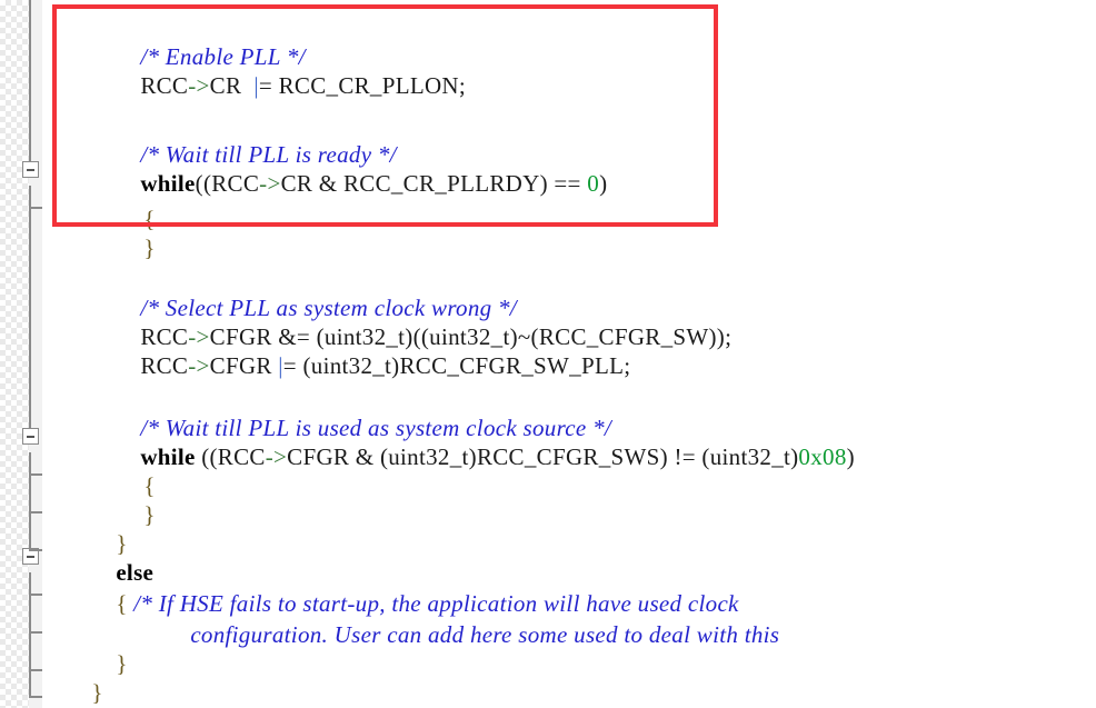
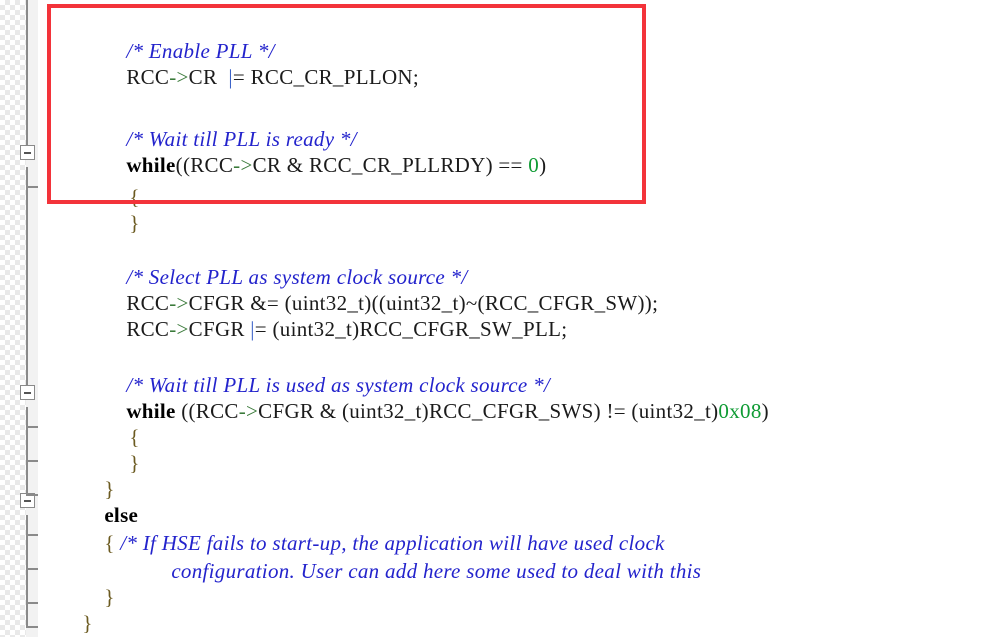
  /* Enable PLL */
  RCC->CR |= RCC_CR_PLLON;
  /* Wait till PLL is ready */
  while((RCC->CR & RCC_CR_PLLRDY) == 0)
  {
  }
- /* Select PLL as system clock wrong */
+ /* Select PLL as system clock source */
  RCC->CFGR &= (uint32_t)((uint32_t)~(RCC_CFGR_SW));
  RCC->CFGR |= (uint32_t)RCC_CFGR_SW_PLL;
  /* Wait till PLL is used as system clock source */
  while ((RCC->CFGR & (uint32_t)RCC_CFGR_SWS) != (uint32_t)0x08)
  {
  }
  }
  else
  { /* If HSE fails to start-up, the application will have used clock
  configuration. User can add here some used to deal with this
  }
  }
